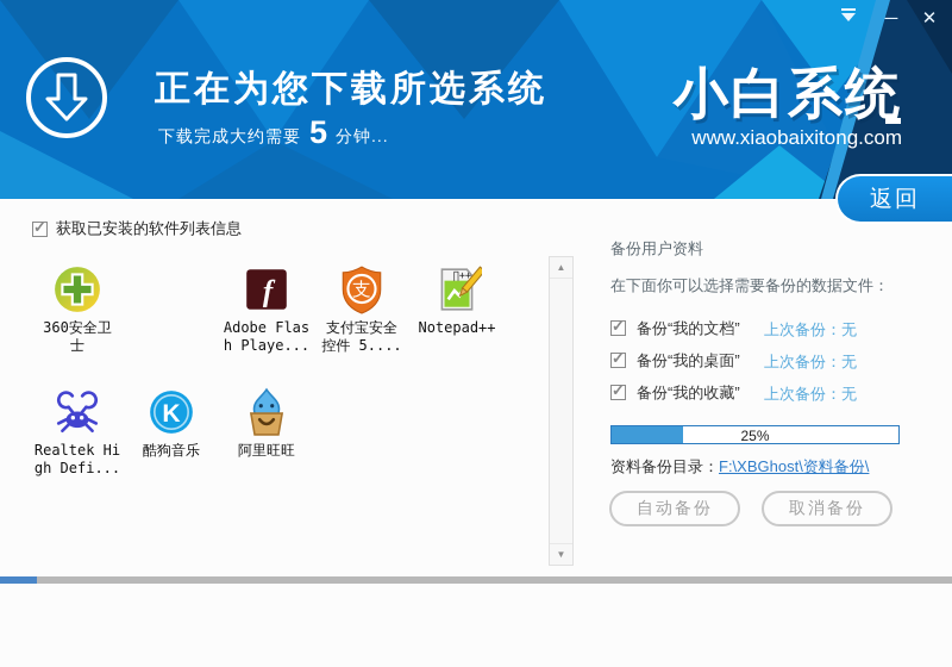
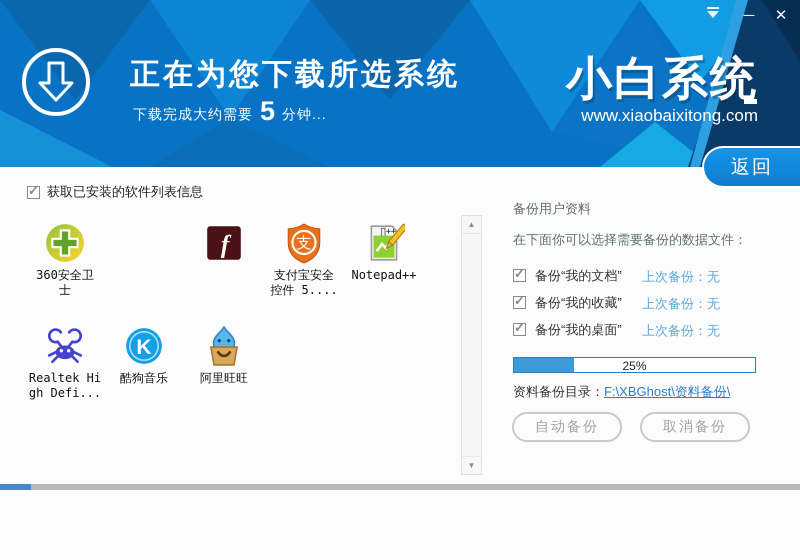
  ─
  ✕
  正在为您下载所选系统
  下载完成大约需要
  5
  分钟...
  小白系统
  www.xiaobaixitong.com
  返回
  获取已安装的软件列表信息
  360安全卫
  士
  f
- Adobe Flas
- h Playe...
  支
  支付宝安全
  控件 5....
  ∏++
  Notepad++
  Realtek Hi
  gh Defi...
  K
  酷狗音乐
  阿里旺旺
  ▲
  ▼
  备份用户资料
  在下面你可以选择需要备份的数据文件：
  备份“我的文档”
  上次备份：无
- 备份“我的桌面”
+ 备份“我的收藏”
  上次备份：无
- 备份“我的收藏”
+ 备份“我的桌面”
  上次备份：无
  25%
  资料备份目录：
  F:\XBGhost\资料备份\
  自动备份
  取消备份
